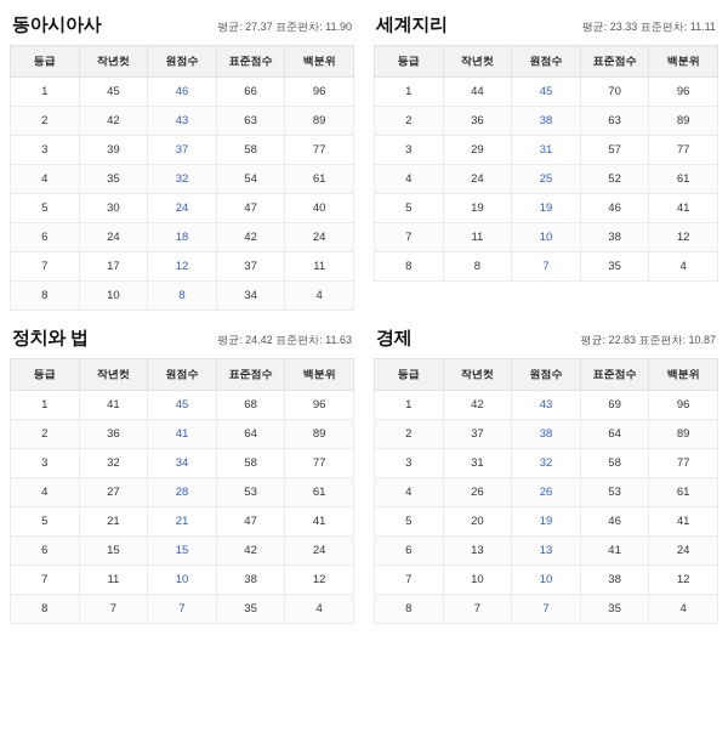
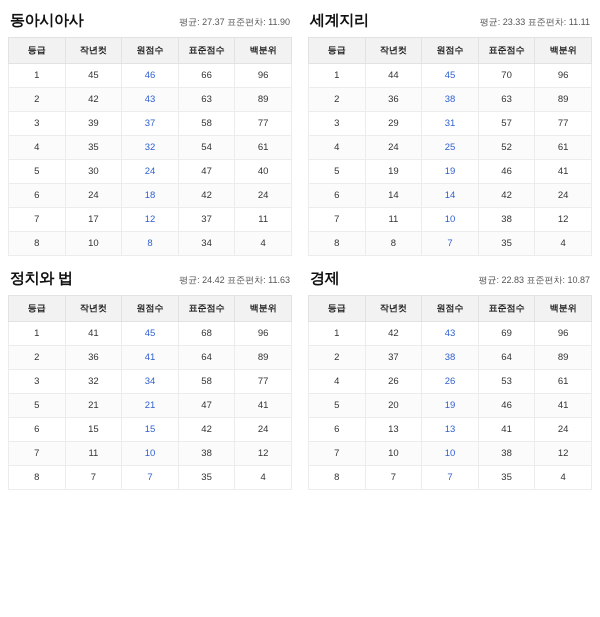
  동아시아사
  평균: 27.37 표준편차: 11.90
  등급	작년컷	원점수	표준점수	백분위
  1	45	46	66	96
  2	42	43	63	89
  3	39	37	58	77
  4	35	32	54	61
  5	30	24	47	40
  6	24	18	42	24
  7	17	12	37	11
  8	10	8	34	4
  세계지리
  평균: 23.33 표준편차: 11.11
  등급	작년컷	원점수	표준점수	백분위
  1	44	45	70	96
  2	36	38	63	89
  3	29	31	57	77
  4	24	25	52	61
  5	19	19	46	41
+ 6	14	14	42	24
  7	11	10	38	12
  8	8	7	35	4
  정치와 법
  평균: 24.42 표준편차: 11.63
  등급	작년컷	원점수	표준점수	백분위
  1	41	45	68	96
  2	36	41	64	89
  3	32	34	58	77
- 4	27	28	53	61
  5	21	21	47	41
  6	15	15	42	24
  7	11	10	38	12
  8	7	7	35	4
  경제
  평균: 22.83 표준편차: 10.87
  등급	작년컷	원점수	표준점수	백분위
  1	42	43	69	96
  2	37	38	64	89
- 3	31	32	58	77
  4	26	26	53	61
  5	20	19	46	41
  6	13	13	41	24
  7	10	10	38	12
  8	7	7	35	4
